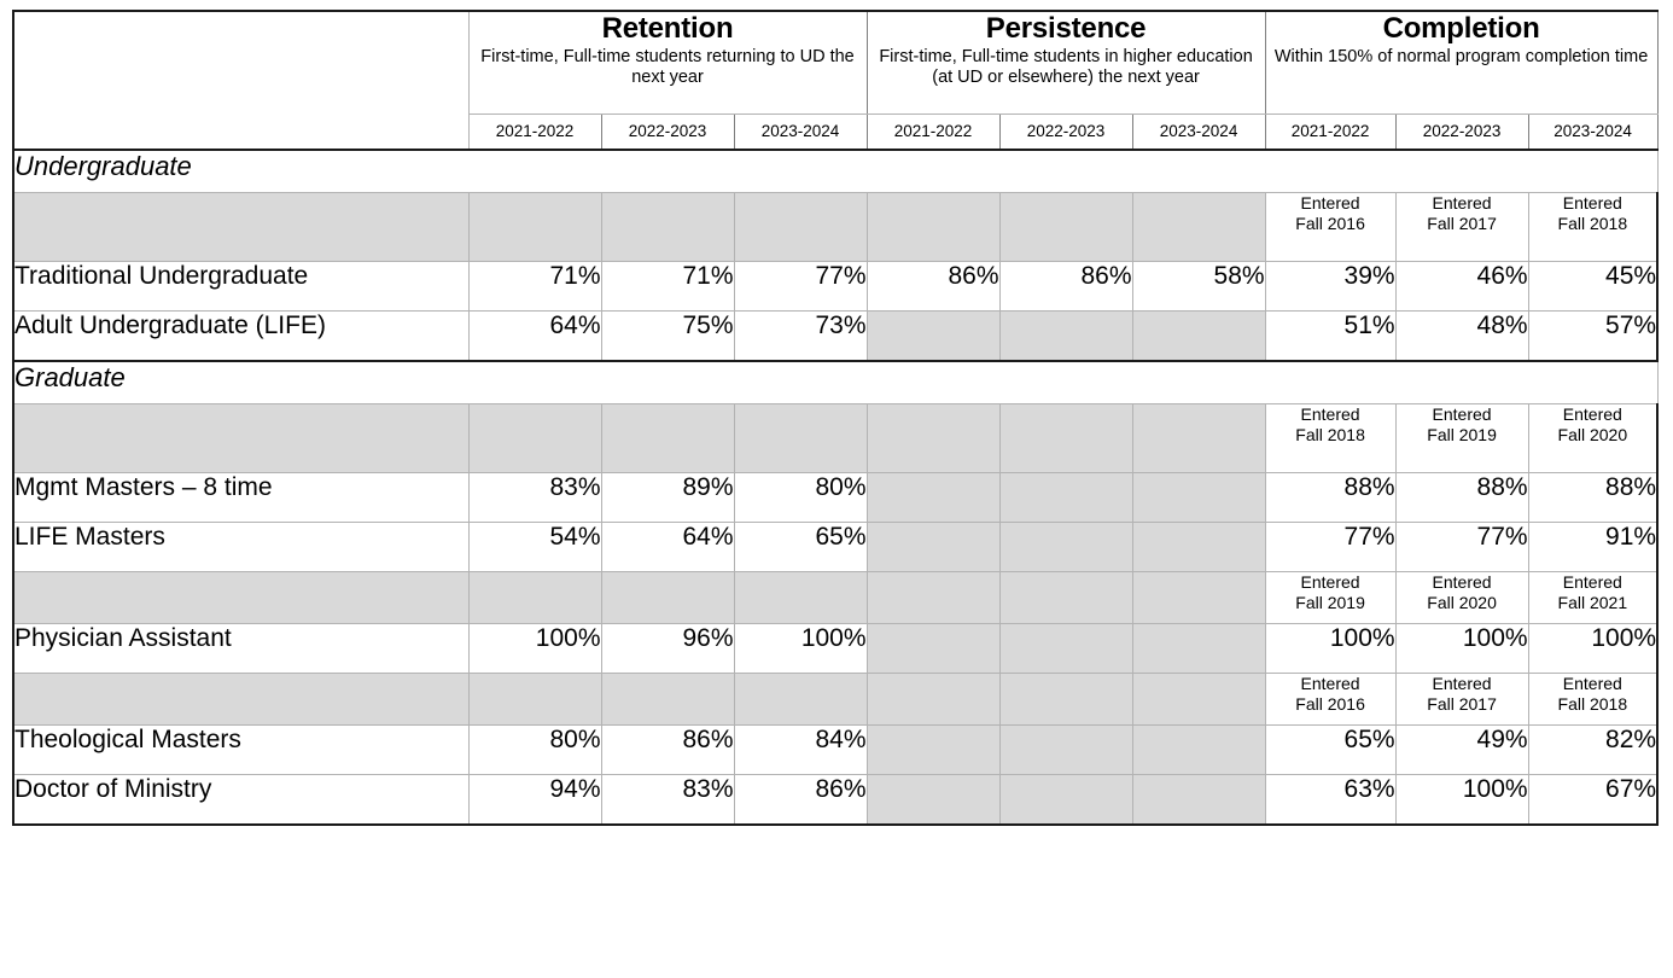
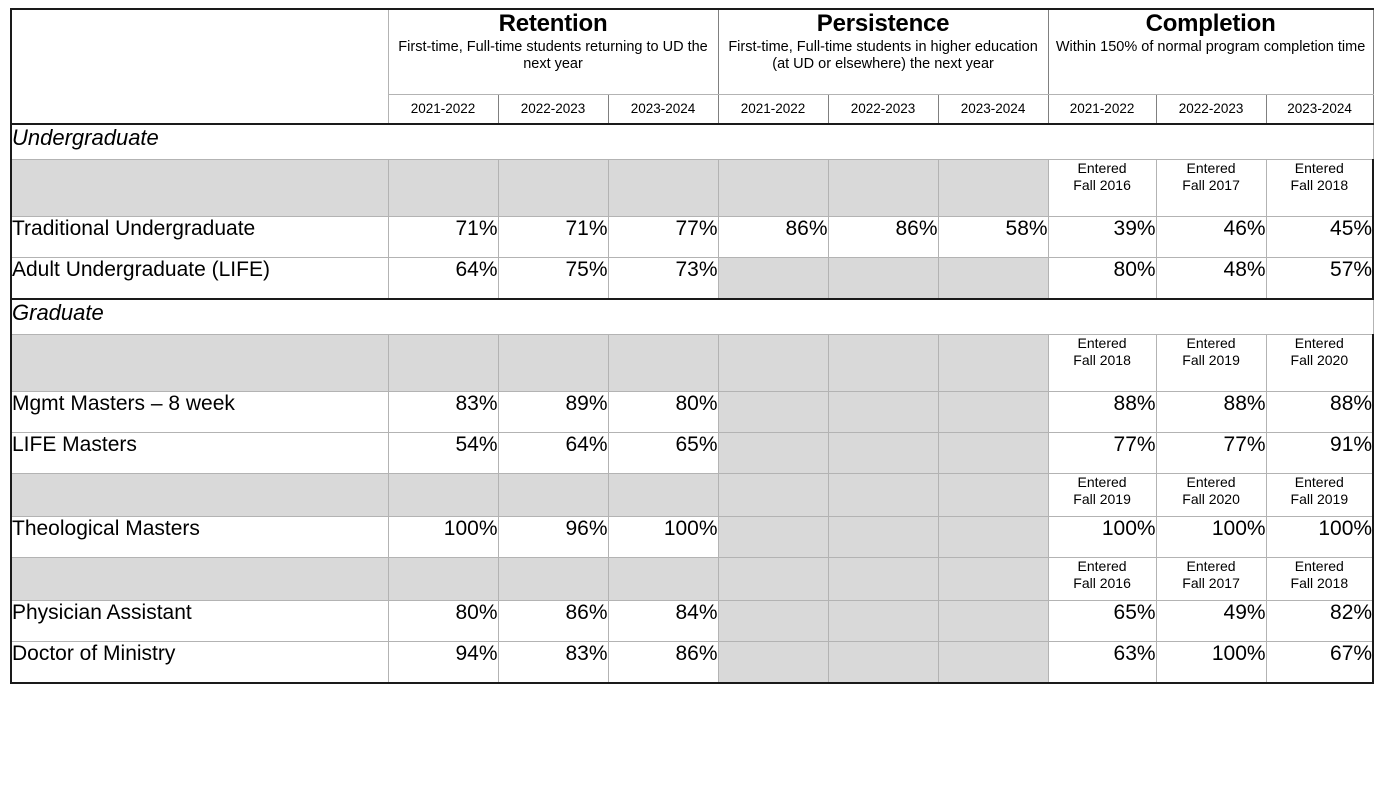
  	Retention First-time, Full-time students returning to UD the next year	Persistence First-time, Full-time students in higher education (at UD or elsewhere) the next year	Completion Within 150% of normal program completion time
  2021-2022	2022-2023	2023-2024	2021-2022	2022-2023	2023-2024	2021-2022	2022-2023	2023-2024
  Undergraduate
  							Entered Fall 2016	Entered Fall 2017	Entered Fall 2018
  Traditional Undergraduate	71%	71%	77%	86%	86%	58%	39%	46%	45%
- Adult Undergraduate (LIFE)	64%	75%	73%				51%	48%	57%
+ Adult Undergraduate (LIFE)	64%	75%	73%				80%	48%	57%
  Graduate
  							Entered Fall 2018	Entered Fall 2019	Entered Fall 2020
- Mgmt Masters – 8 time	83%	89%	80%				88%	88%	88%
+ Mgmt Masters – 8 week	83%	89%	80%				88%	88%	88%
  LIFE Masters	54%	64%	65%				77%	77%	91%
- 							Entered Fall 2019	Entered Fall 2020	Entered Fall 2021
+ 							Entered Fall 2019	Entered Fall 2020	Entered Fall 2019
- Physician Assistant	100%	96%	100%				100%	100%	100%
+ Theological Masters	100%	96%	100%				100%	100%	100%
  							Entered Fall 2016	Entered Fall 2017	Entered Fall 2018
- Theological Masters	80%	86%	84%				65%	49%	82%
+ Physician Assistant	80%	86%	84%				65%	49%	82%
  Doctor of Ministry	94%	83%	86%				63%	100%	67%
